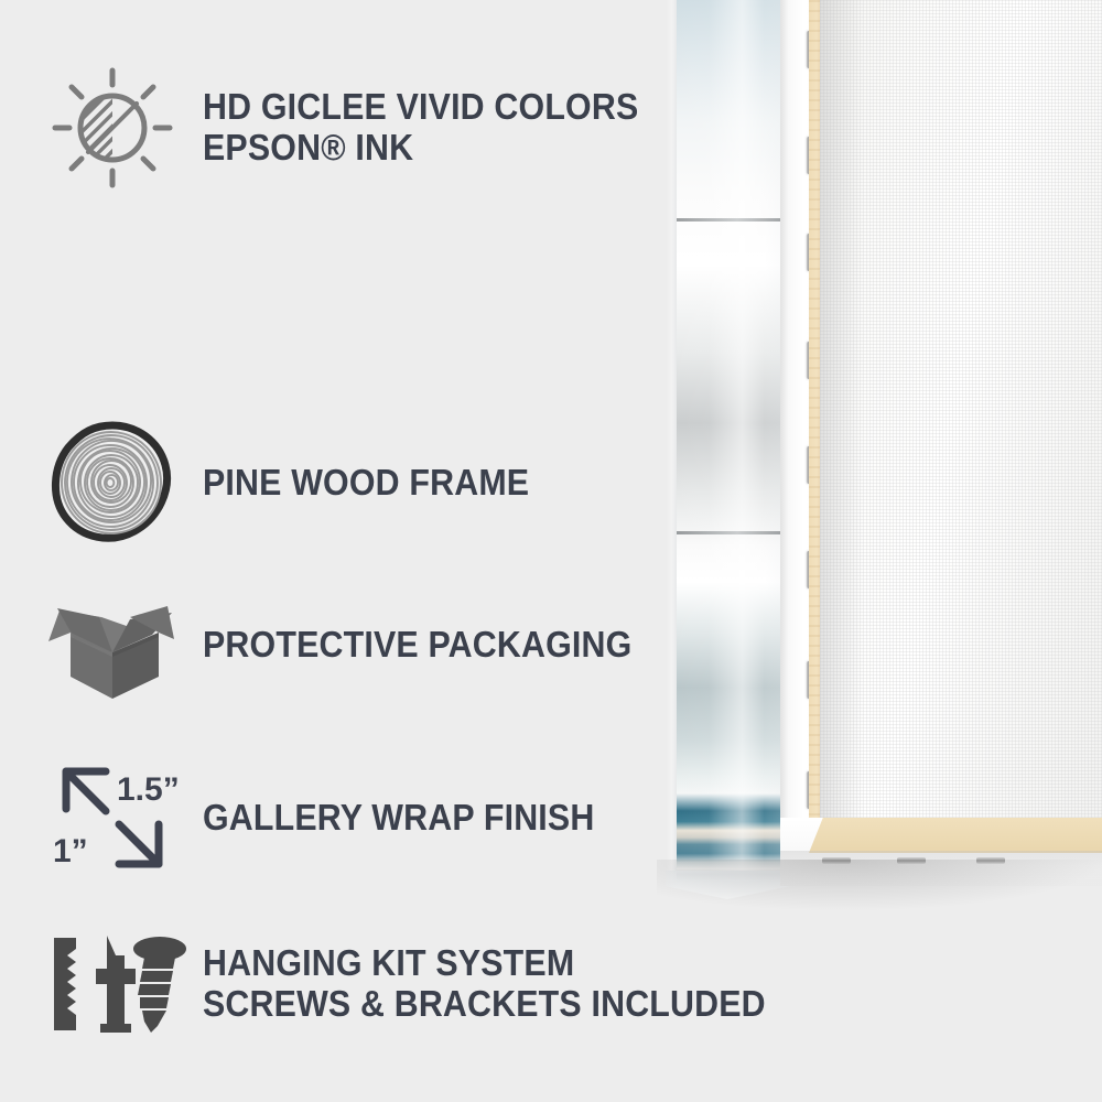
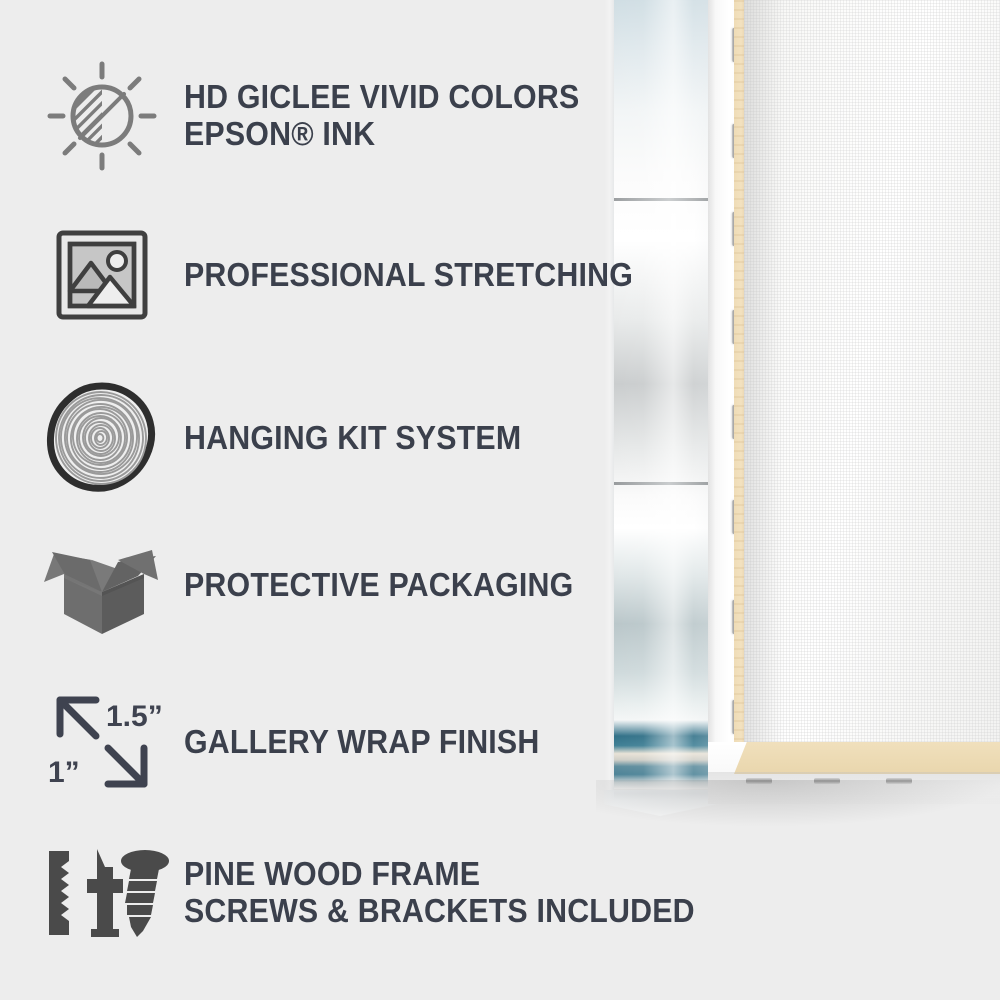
  HD GICLEE VIVID COLORS
  EPSON® INK
+ PROFESSIONAL STRETCHING
- PINE WOOD FRAME
+ HANGING KIT SYSTEM
  PROTECTIVE PACKAGING
  1.5”
  1”
  GALLERY WRAP FINISH
- HANGING KIT SYSTEM
+ PINE WOOD FRAME
  SCREWS & BRACKETS INCLUDED
